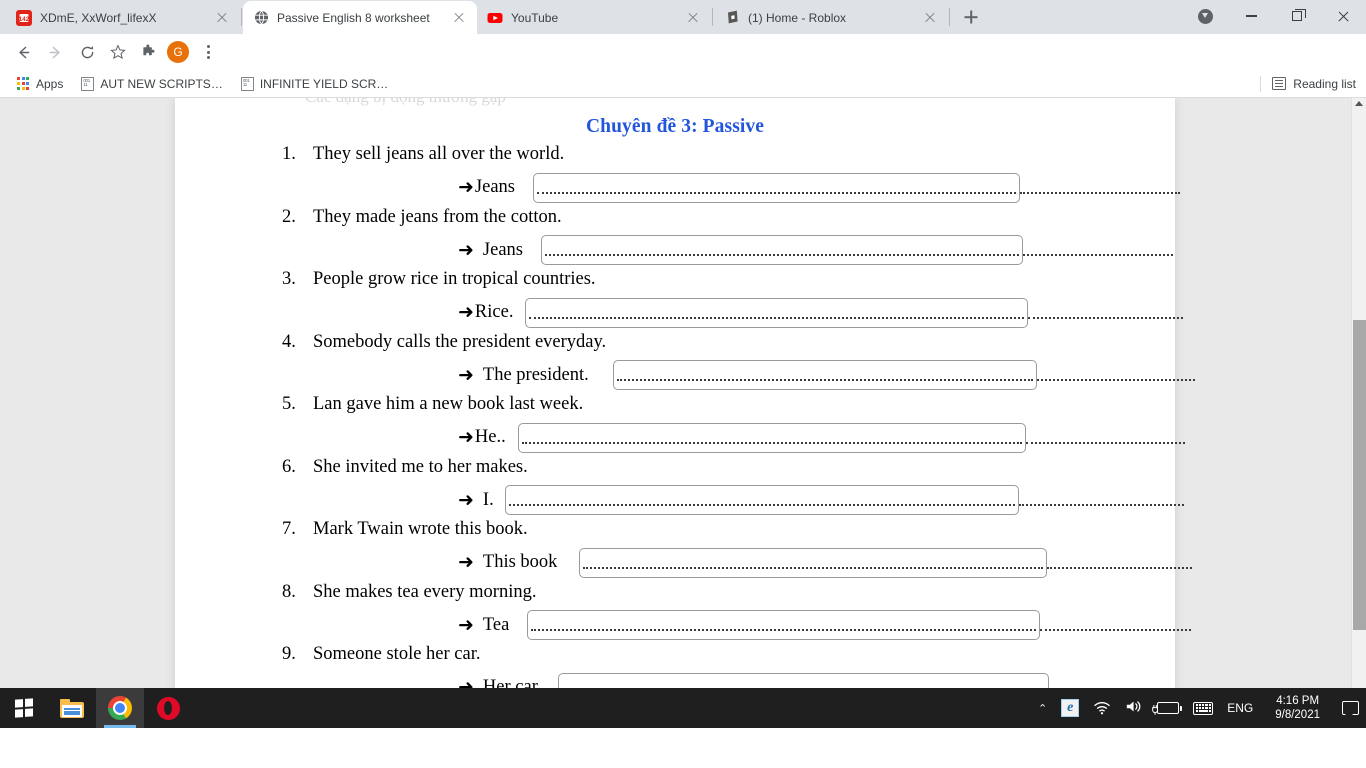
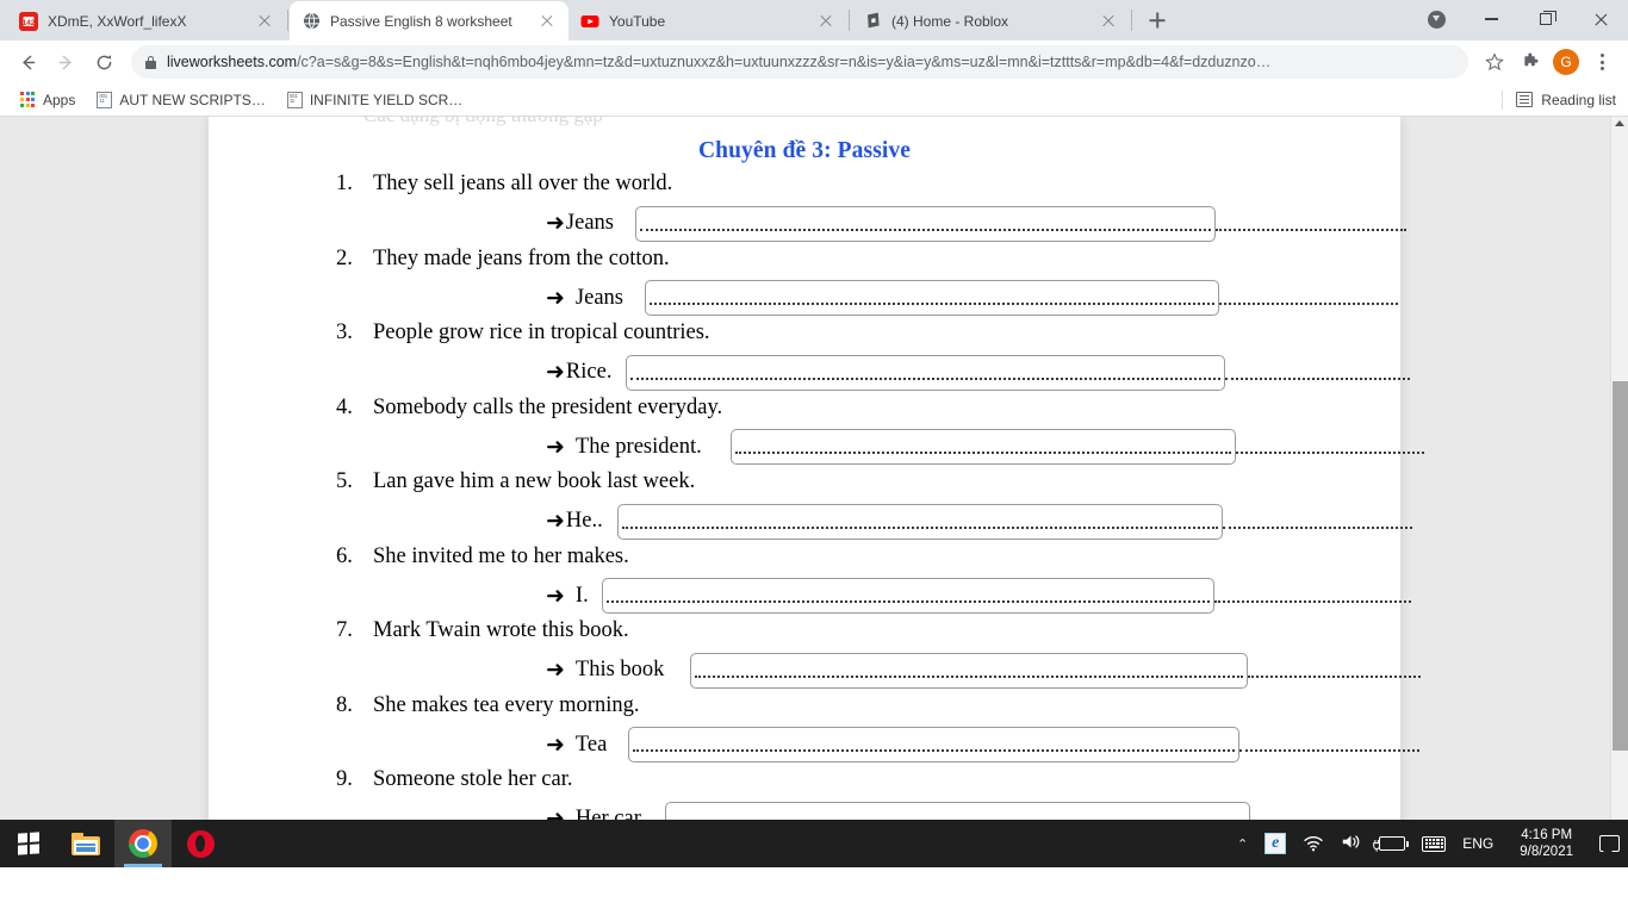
  XDmE, XxWorf_lifexX
  Passive English 8 worksheet
  YouTube
- (1) Home - Roblox
+ (4) Home - Roblox
+ liveworksheets.com/c?a=s&g=8&s=English&t=nqh6mbo4jey&mn=tz&d=uxtuznuxxz&h=uxtuunxzzz&sr=n&is=y&ia=y&ms=uz&l=mn&i=tzttts&r=mp&db=4&f=dzduznzo…
  G
  Apps
  AUT NEW SCRIPTS…
  INFINITE YIELD SCR…
  Reading list
  Chuyên đề 3: Passive
  1.
  They sell jeans all over the world.
  ➜
  Jeans
  2.
  They made jeans from the cotton.
  ➜
  Jeans
  3.
  People grow rice in tropical countries.
  ➜
  Rice.
  4.
  Somebody calls the president everyday.
  ➜
  The president.
  5.
  Lan gave him a new book last week.
  ➜
  He..
  6.
  She invited me to her makes.
  ➜
  I.
  7.
  Mark Twain wrote this book.
  ➜
  This book
  8.
  She makes tea every morning.
  ➜
  Tea
  9.
  Someone stole her car.
  ➜
  Her car
  ⌃
  e
  ENG
  4:16 PM
  9/8/2021
